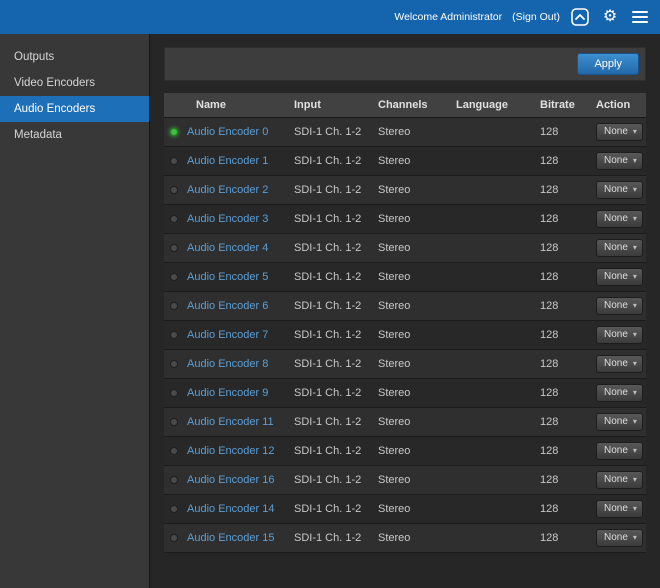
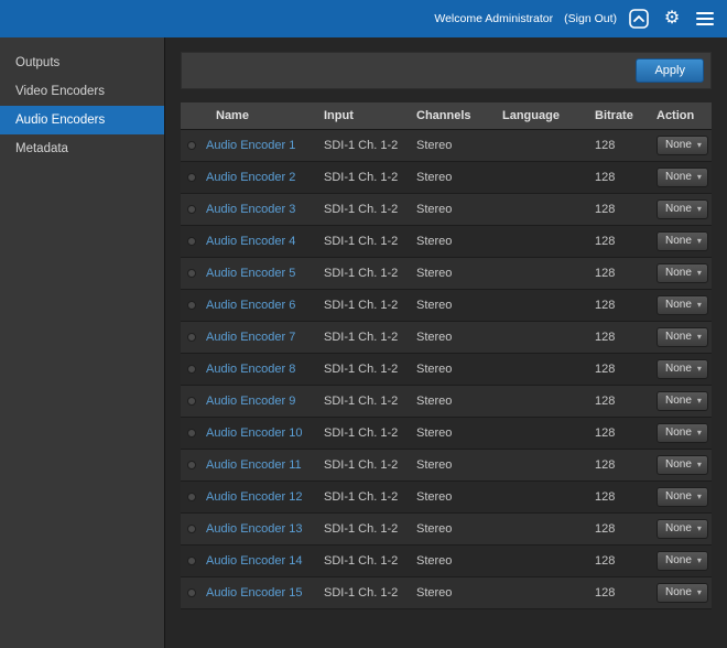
  Welcome Administrator
  (Sign Out)
  ⚙
  Outputs
  Video Encoders
  Audio Encoders
  Metadata
  Apply
  Name	Input	Channels	Language	Bitrate	Action
- Audio Encoder 0	SDI-1 Ch. 1-2	Stereo		128	None ▾
  Audio Encoder 1	SDI-1 Ch. 1-2	Stereo		128	None ▾
  Audio Encoder 2	SDI-1 Ch. 1-2	Stereo		128	None ▾
  Audio Encoder 3	SDI-1 Ch. 1-2	Stereo		128	None ▾
  Audio Encoder 4	SDI-1 Ch. 1-2	Stereo		128	None ▾
  Audio Encoder 5	SDI-1 Ch. 1-2	Stereo		128	None ▾
  Audio Encoder 6	SDI-1 Ch. 1-2	Stereo		128	None ▾
  Audio Encoder 7	SDI-1 Ch. 1-2	Stereo		128	None ▾
  Audio Encoder 8	SDI-1 Ch. 1-2	Stereo		128	None ▾
  Audio Encoder 9	SDI-1 Ch. 1-2	Stereo		128	None ▾
+ Audio Encoder 10	SDI-1 Ch. 1-2	Stereo		128	None ▾
  Audio Encoder 11	SDI-1 Ch. 1-2	Stereo		128	None ▾
  Audio Encoder 12	SDI-1 Ch. 1-2	Stereo		128	None ▾
- Audio Encoder 16	SDI-1 Ch. 1-2	Stereo		128	None ▾
+ Audio Encoder 13	SDI-1 Ch. 1-2	Stereo		128	None ▾
  Audio Encoder 14	SDI-1 Ch. 1-2	Stereo		128	None ▾
  Audio Encoder 15	SDI-1 Ch. 1-2	Stereo		128	None ▾
